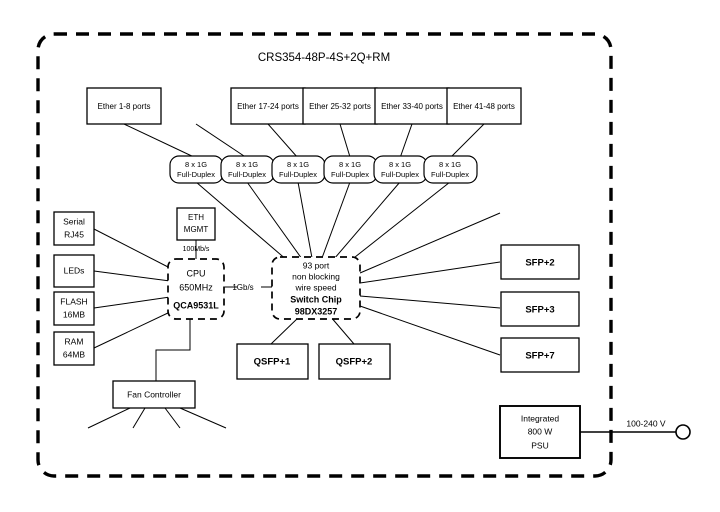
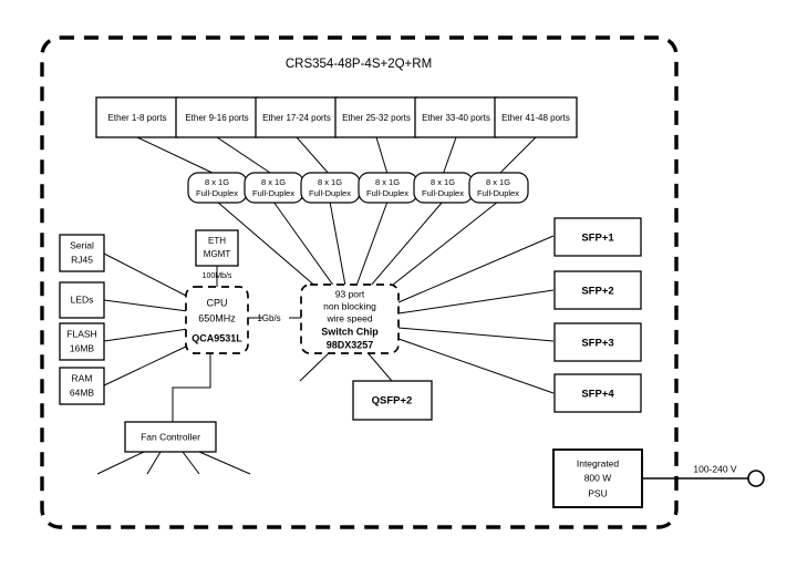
  CRS354-48P-4S+2Q+RM
  Ether 1-8 ports
+ Ether 9-16 ports
  Ether 17-24 ports
  Ether 25-32 ports
  Ether 33-40 ports
  Ether 41-48 ports
  8 x 1G
  Full-Duplex
  8 x 1G
  Full-Duplex
  8 x 1G
  Full-Duplex
  8 x 1G
  Full-Duplex
  8 x 1G
  Full-Duplex
  8 x 1G
  Full-Duplex
  Serial
  RJ45
  LEDs
  FLASH
  16MB
  RAM
  64MB
  ETH
  MGMT
  CPU
  650MHz
  QCA9531L
  1Gb/s
  93 port
  non blocking
  wire speed
  Switch Chip
  98DX3257
+ SFP+1
  SFP+2
  SFP+3
- SFP+7
+ SFP+4
- QSFP+1
  QSFP+2
  Fan Controller
  Integrated
  800 W
  PSU
  100-240 V
